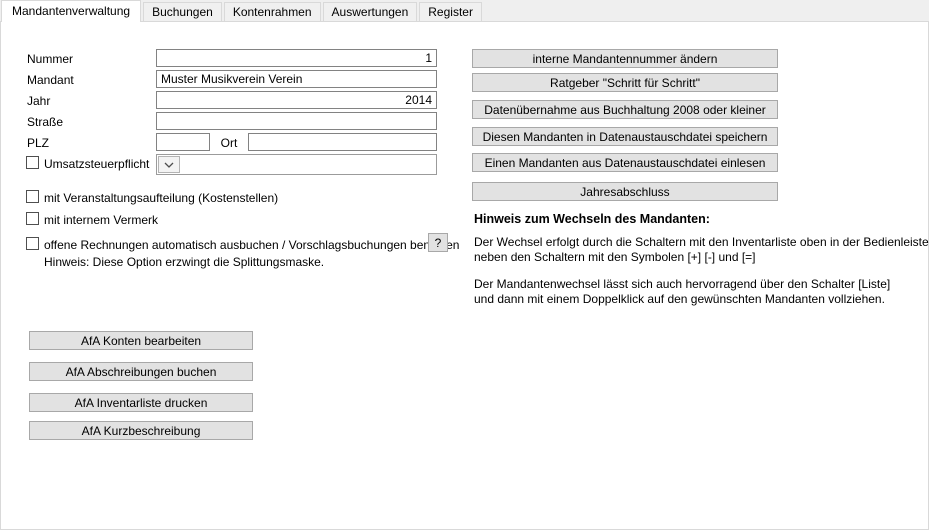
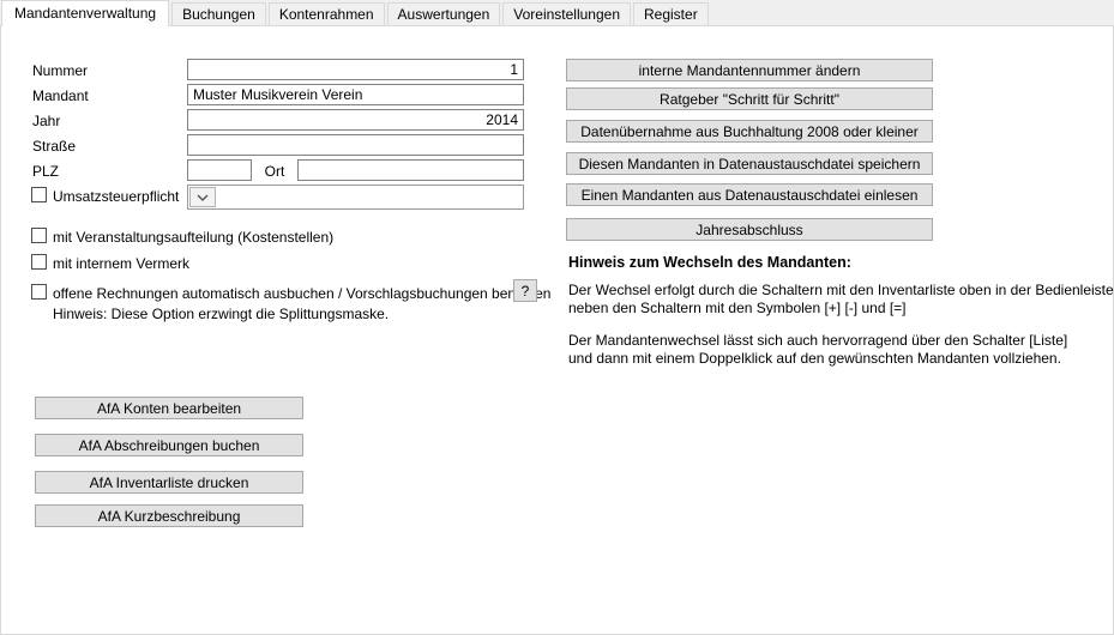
  Mandantenverwaltung
  Buchungen
  Kontenrahmen
  Auswertungen
+ Voreinstellungen
  Register
  Nummer
  Mandant
  Jahr
  Straße
  PLZ
  1
  Muster Musikverein Verein
  2014
  Ort
  Umsatzsteuerpflicht
  mit Veranstaltungsaufteilung (Kostenstellen)
  mit internem Vermerk
  offene Rechnungen automatisch ausbuchen / Vorschlagsbuchungen benen
  ?
  Hinweis: Diese Option erzwingt die Splittungsmaske.
  AfA Konten bearbeiten
  AfA Abschreibungen buchen
  AfA Inventarliste drucken
  AfA Kurzbeschreibung
  interne Mandantennummer ändern
  Ratgeber "Schritt für Schritt"
  Datenübernahme aus Buchhaltung 2008 oder kleiner
  Diesen Mandanten in Datenaustauschdatei speichern
  Einen Mandanten aus Datenaustauschdatei einlesen
  Jahresabschluss
  Hinweis zum Wechseln des Mandanten:
  Der Wechsel erfolgt durch die Schaltern mit den Inventarliste oben in der Bedienleiste
  neben den Schaltern mit den Symbolen [+] [-] und [=]
  Der Mandantenwechsel lässt sich auch hervorragend über den Schalter [Liste]
  und dann mit einem Doppelklick auf den gewünschten Mandanten vollziehen.
